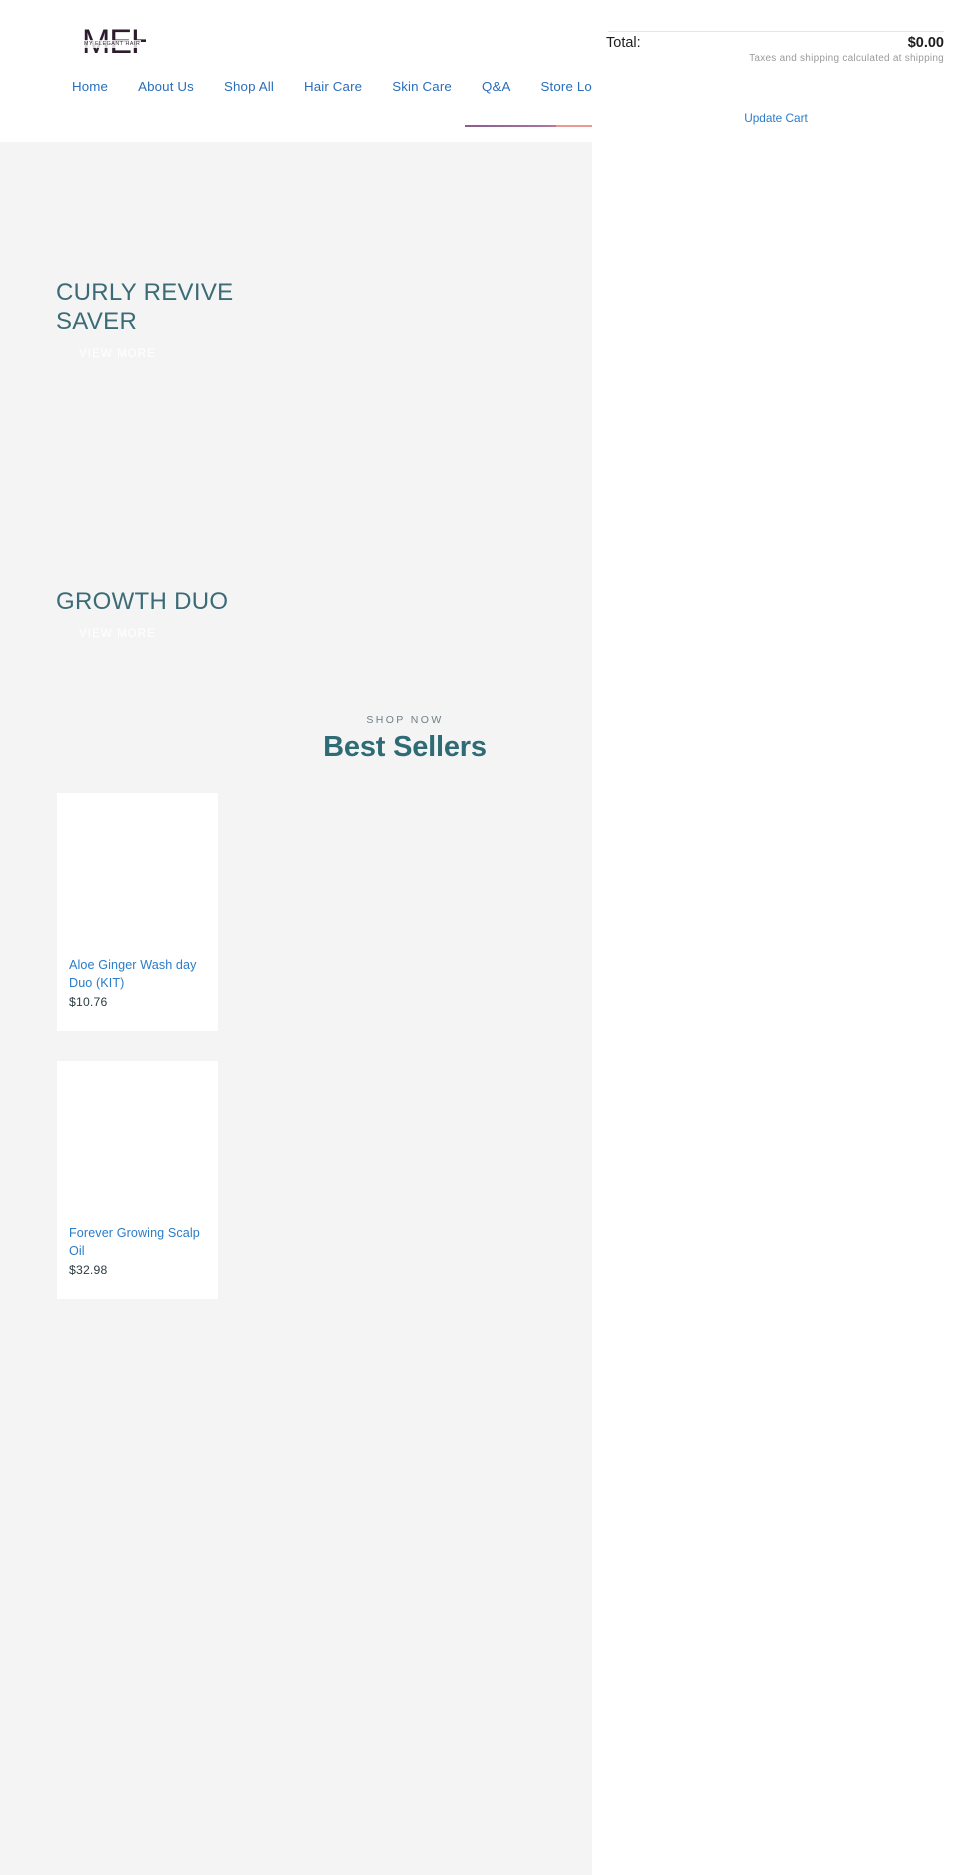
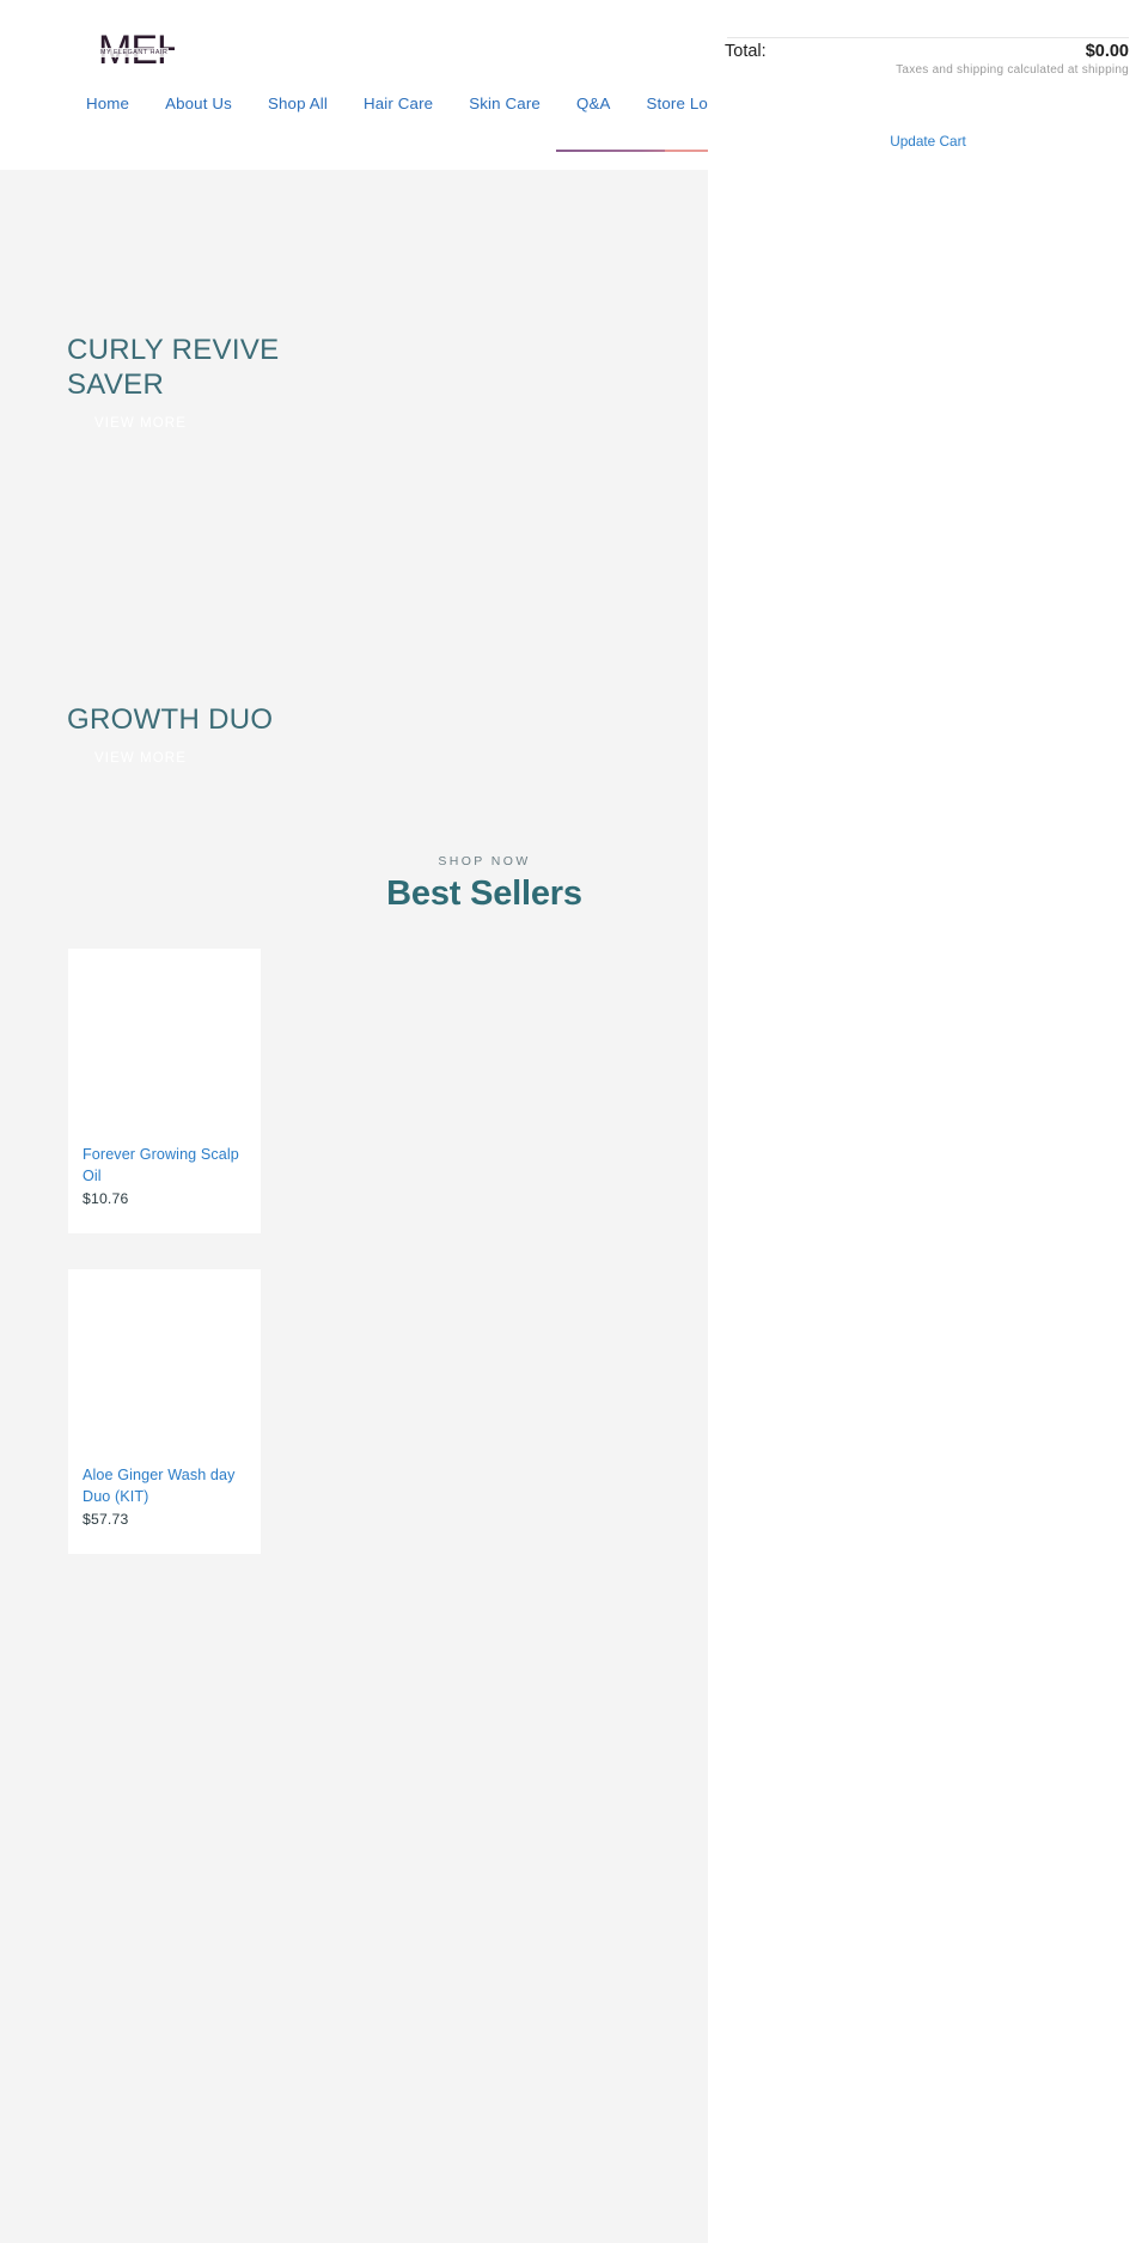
  MEH
  Home
  About Us
  Shop All
  Hair Care
  Skin Care
  Q&A
  CURLY REVIVE SAVER
  GROWTH DUO
  SHOP NOW
  Best Sellers
- Aloe Ginger Wash day Duo (KIT)
+ Forever Growing Scalp Oil
  $10.76
- Forever Growing Scalp Oil
+ Aloe Ginger Wash day Duo (KIT)
- $32.98
+ $57.73
  Total:
  $0.00
  Taxes and shipping calculated at shipping
  Update Cart
